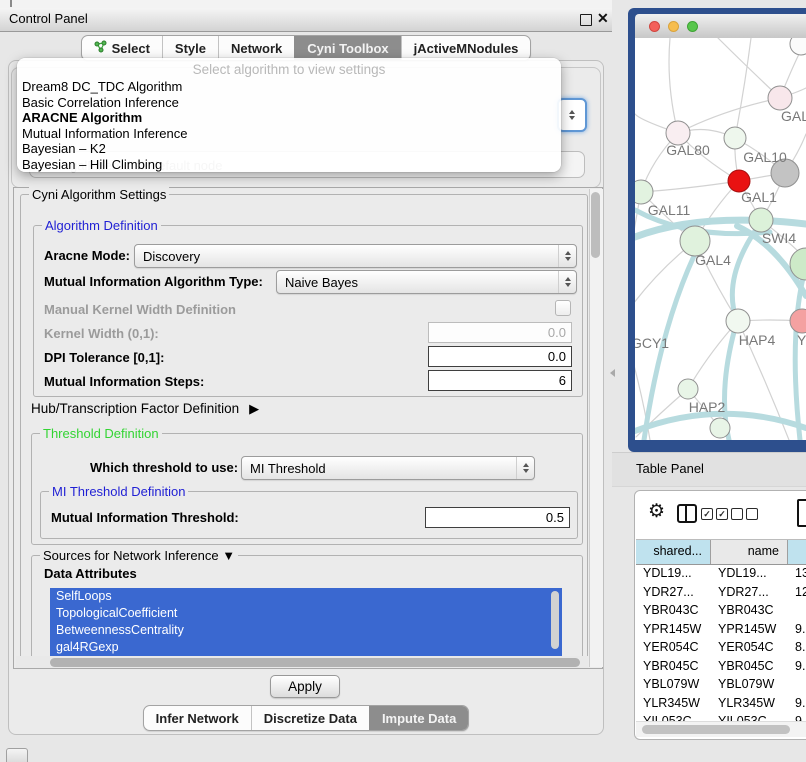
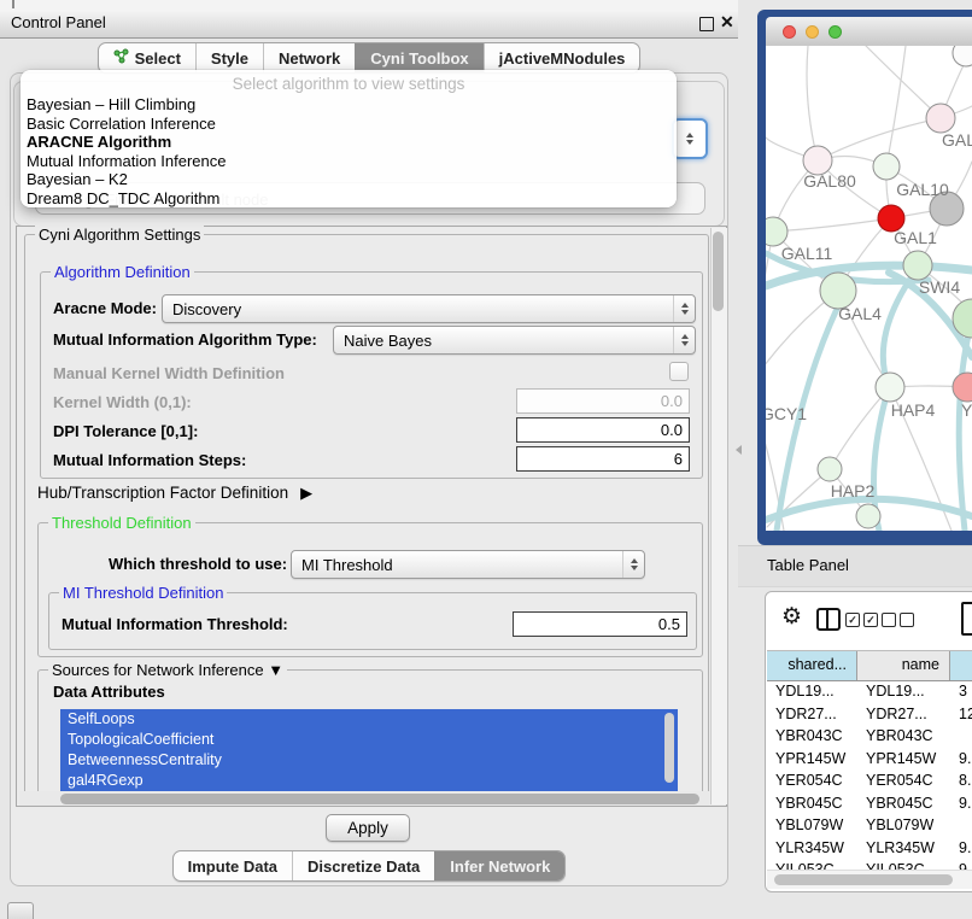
  Control Panel
  ✕
  Select
  Style
  Network
  Cyni Toolbox
  jActiveMNodules
  Select algorithm to view settings
- Dream8 DC_TDC Algorithm
+ Bayesian – Hill Climbing
  Basic Correlation Inference
  ARACNE Algorithm
  Mutual Information Inference
  Bayesian – K2
- Bayesian – Hill Climbing
+ Dream8 DC_TDC Algorithm
  Cyni Algorithm Settings
  Algorithm Definition
  Aracne Mode:
  Discovery
  Mutual Information Algorithm Type:
  Naive Bayes
  Manual Kernel Width Definition
  Kernel Width (0,1):
  0.0
  DPI Tolerance [0,1]:
  0.0
  Mutual Information Steps:
  6
  Hub/Transcription Factor Definition ▶
  Threshold Definition
  Which threshold to use:
  MI Threshold
  MI Threshold Definition
  Mutual Information Threshold:
  0.5
  Sources for Network Inference ▼
  Data Attributes
  SelfLoops
  TopologicalCoefficient
  BetweennessCentrality
  gal4RGexp
  Apply
- Infer Network
+ Impute Data
  Discretize Data
- Impute Data
+ Infer Network
  GAL
  GAL80
  GAL10
  GAL1
  GAL11
  SWI4
  GAL4
  GCY1
  HAP4
  Y
  HAP2
  Table Panel
  ⚙
  ✓
  ✓
  shared...
  name
  YDL19...
  YDL19...
- 13
+ 3
  YDR27...
  YDR27...
  12
  YBR043C
  YBR043C
  YPR145W
  YPR145W
  9.
  YER054C
  YER054C
  8.
  YBR045C
  YBR045C
  9.
  YBL079W
  YBL079W
  YLR345W
  YLR345W
  9.
